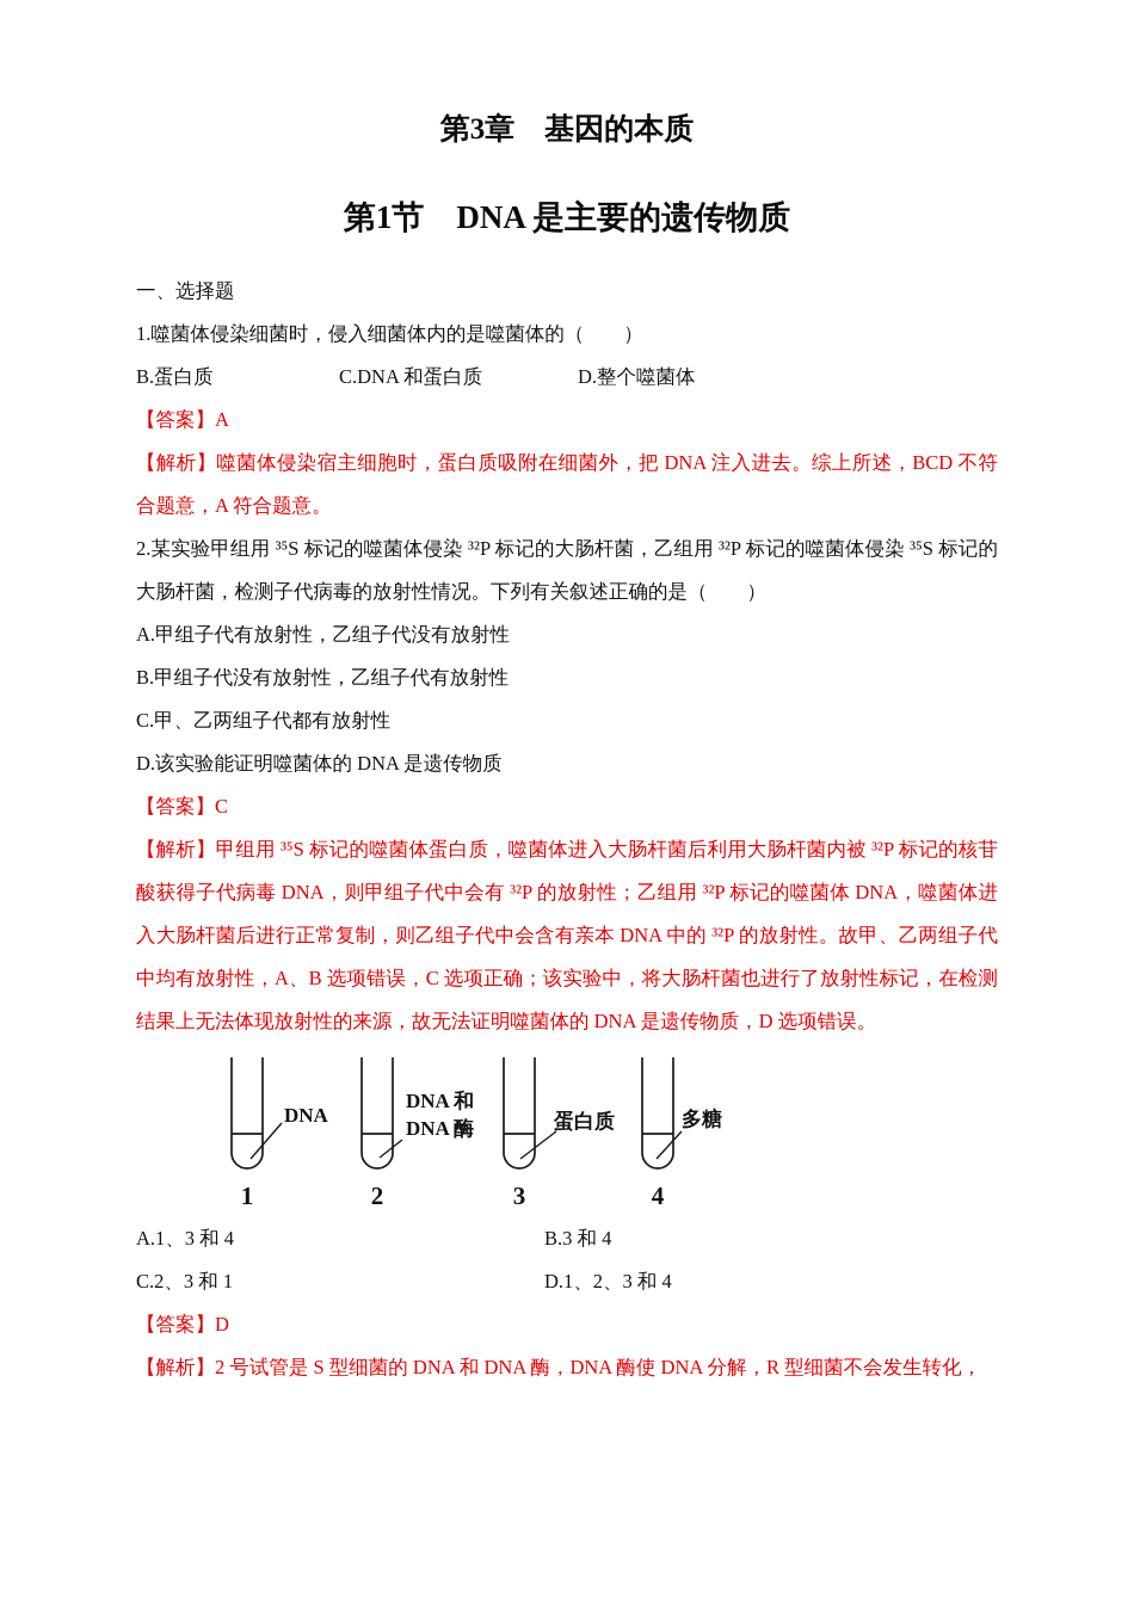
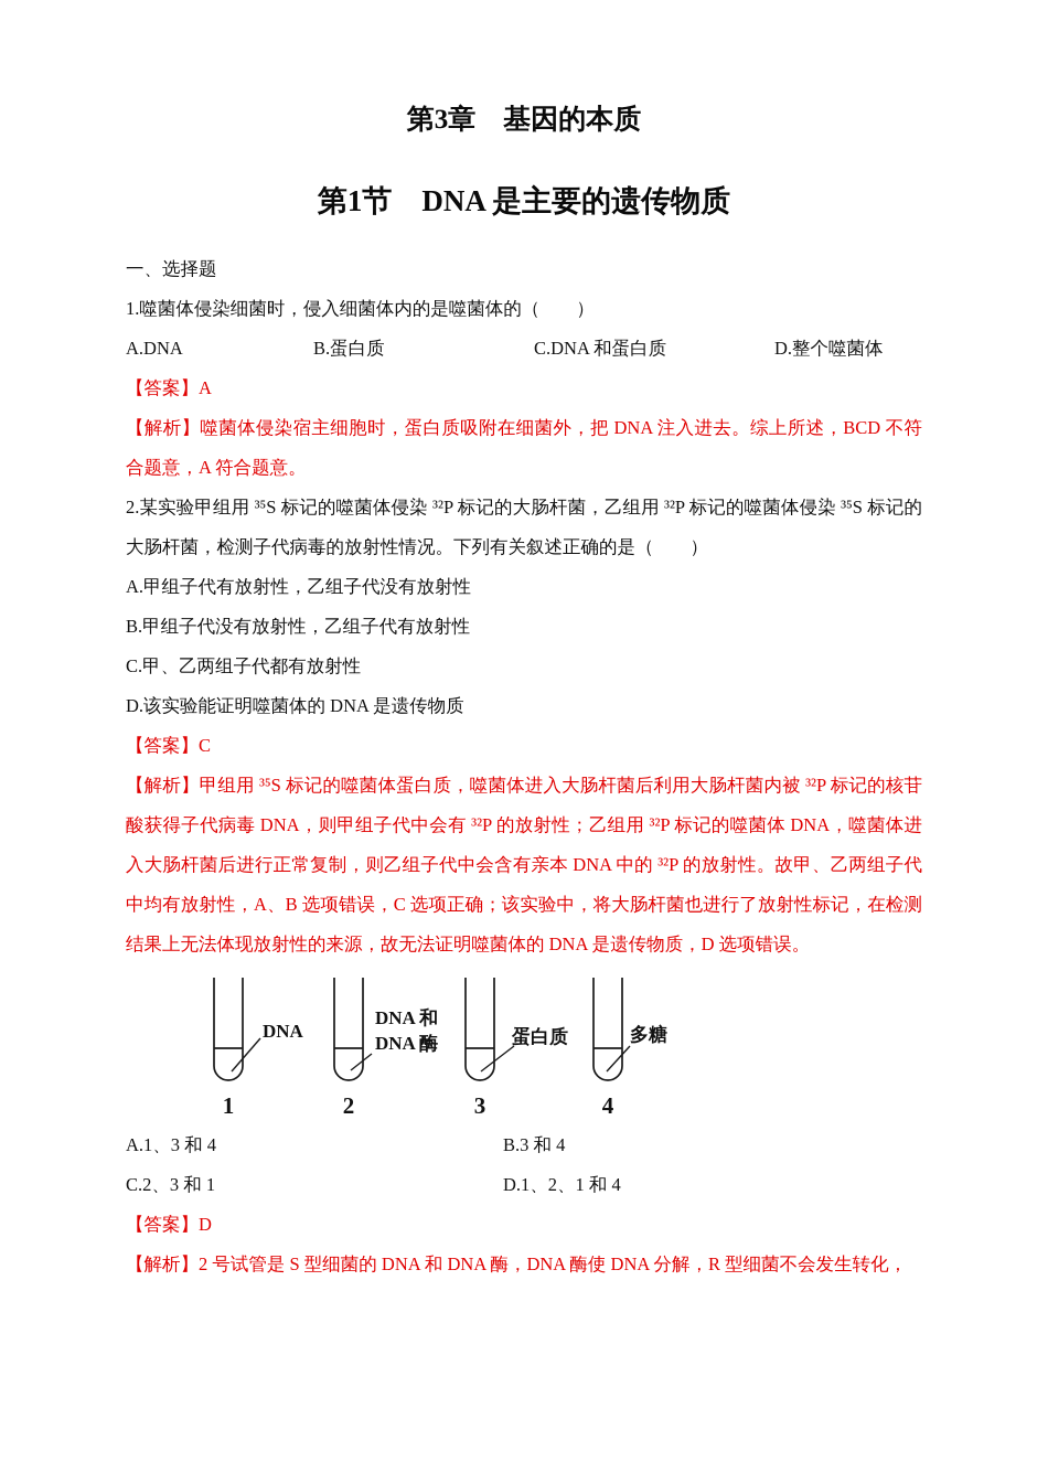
  第3章 基因的本质
  第1节 DNA 是主要的遗传物质
  一、选择题
  1.噬菌体侵染细菌时，侵入细菌体内的是噬菌体的（ ）
+ A.DNA
  B.蛋白质
  C.DNA 和蛋白质
  D.整个噬菌体
  【答案】A
  【解析】噬菌体侵染宿主细胞时，蛋白质吸附在细菌外，把 DNA 注入进去。综上所述，BCD 不符合题意，A 符合题意。
  2.某实验甲组用 ³⁵S 标记的噬菌体侵染 ³²P 标记的大肠杆菌，乙组用 ³²P 标记的噬菌体侵染 ³⁵S 标记的大肠杆菌，检测子代病毒的放射性情况。下列有关叙述正确的是（ ）
  A.甲组子代有放射性，乙组子代没有放射性
  B.甲组子代没有放射性，乙组子代有放射性
  C.甲、乙两组子代都有放射性
  D.该实验能证明噬菌体的 DNA 是遗传物质
  【答案】C
  【解析】甲组用 ³⁵S 标记的噬菌体蛋白质，噬菌体进入大肠杆菌后利用大肠杆菌内被 ³²P 标记的核苷酸获得子代病毒 DNA，则甲组子代中会有 ³²P 的放射性；乙组用 ³²P 标记的噬菌体 DNA，噬菌体进入大肠杆菌后进行正常复制，则乙组子代中会含有亲本 DNA 中的 ³²P 的放射性。故甲、乙两组子代中均有放射性，A、B 选项错误，C 选项正确；该实验中，将大肠杆菌也进行了放射性标记，在检测结果上无法体现放射性的来源，故无法证明噬菌体的 DNA 是遗传物质，D 选项错误。
  DNA
  1
  DNA 和
  DNA 酶
  2
  蛋白质
  3
  多糖
  4
  A.1、3 和 4
  B.3 和 4
  C.2、3 和 1
- D.1、2、3 和 4
+ D.1、2、1 和 4
  【答案】D
  【解析】2 号试管是 S 型细菌的 DNA 和 DNA 酶，DNA 酶使 DNA 分解，R 型细菌不会发生转化，
